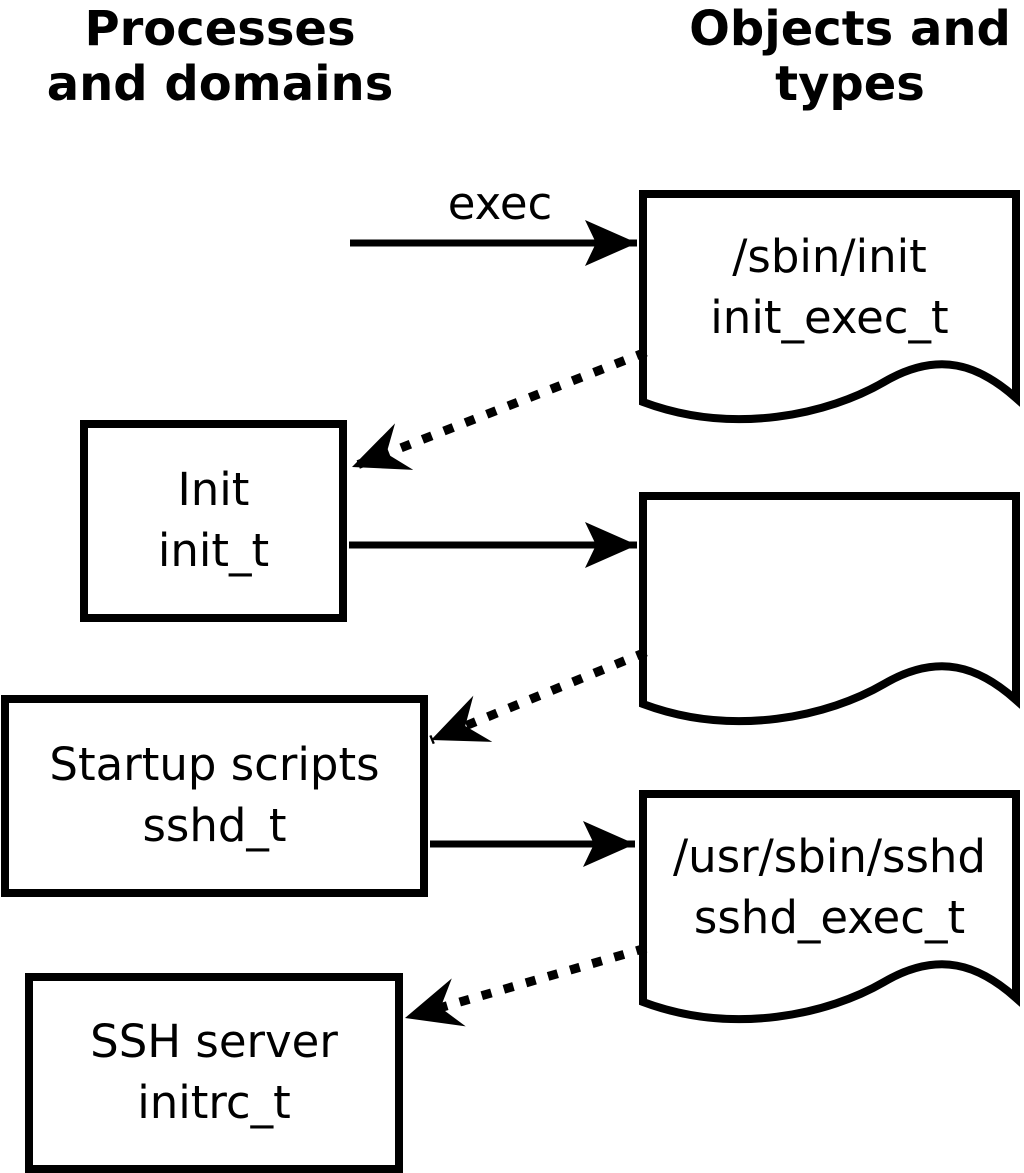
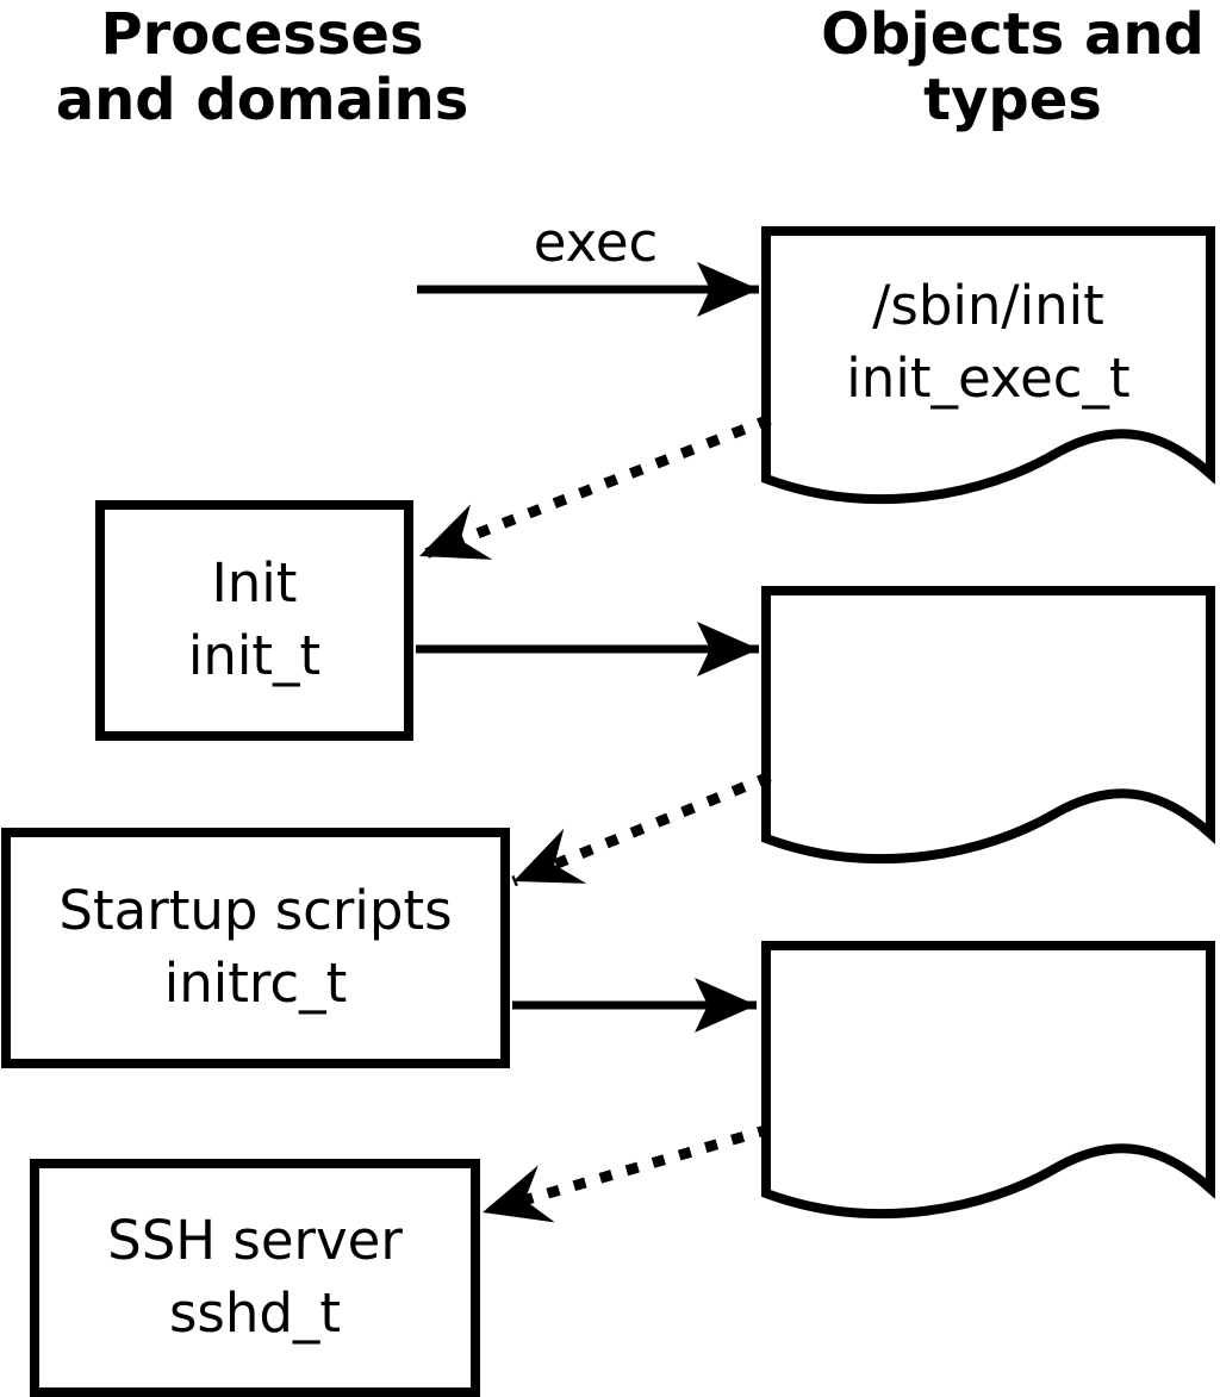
  Processes
  and domains
  Objects and
  types
  Init
  init_t
  Startup scripts
- sshd_t
+ initrc_t
  SSH server
- initrc_t
+ sshd_t
  exec
  /sbin/init
  init_exec_t
- /usr/sbin/sshd
- sshd_exec_t
